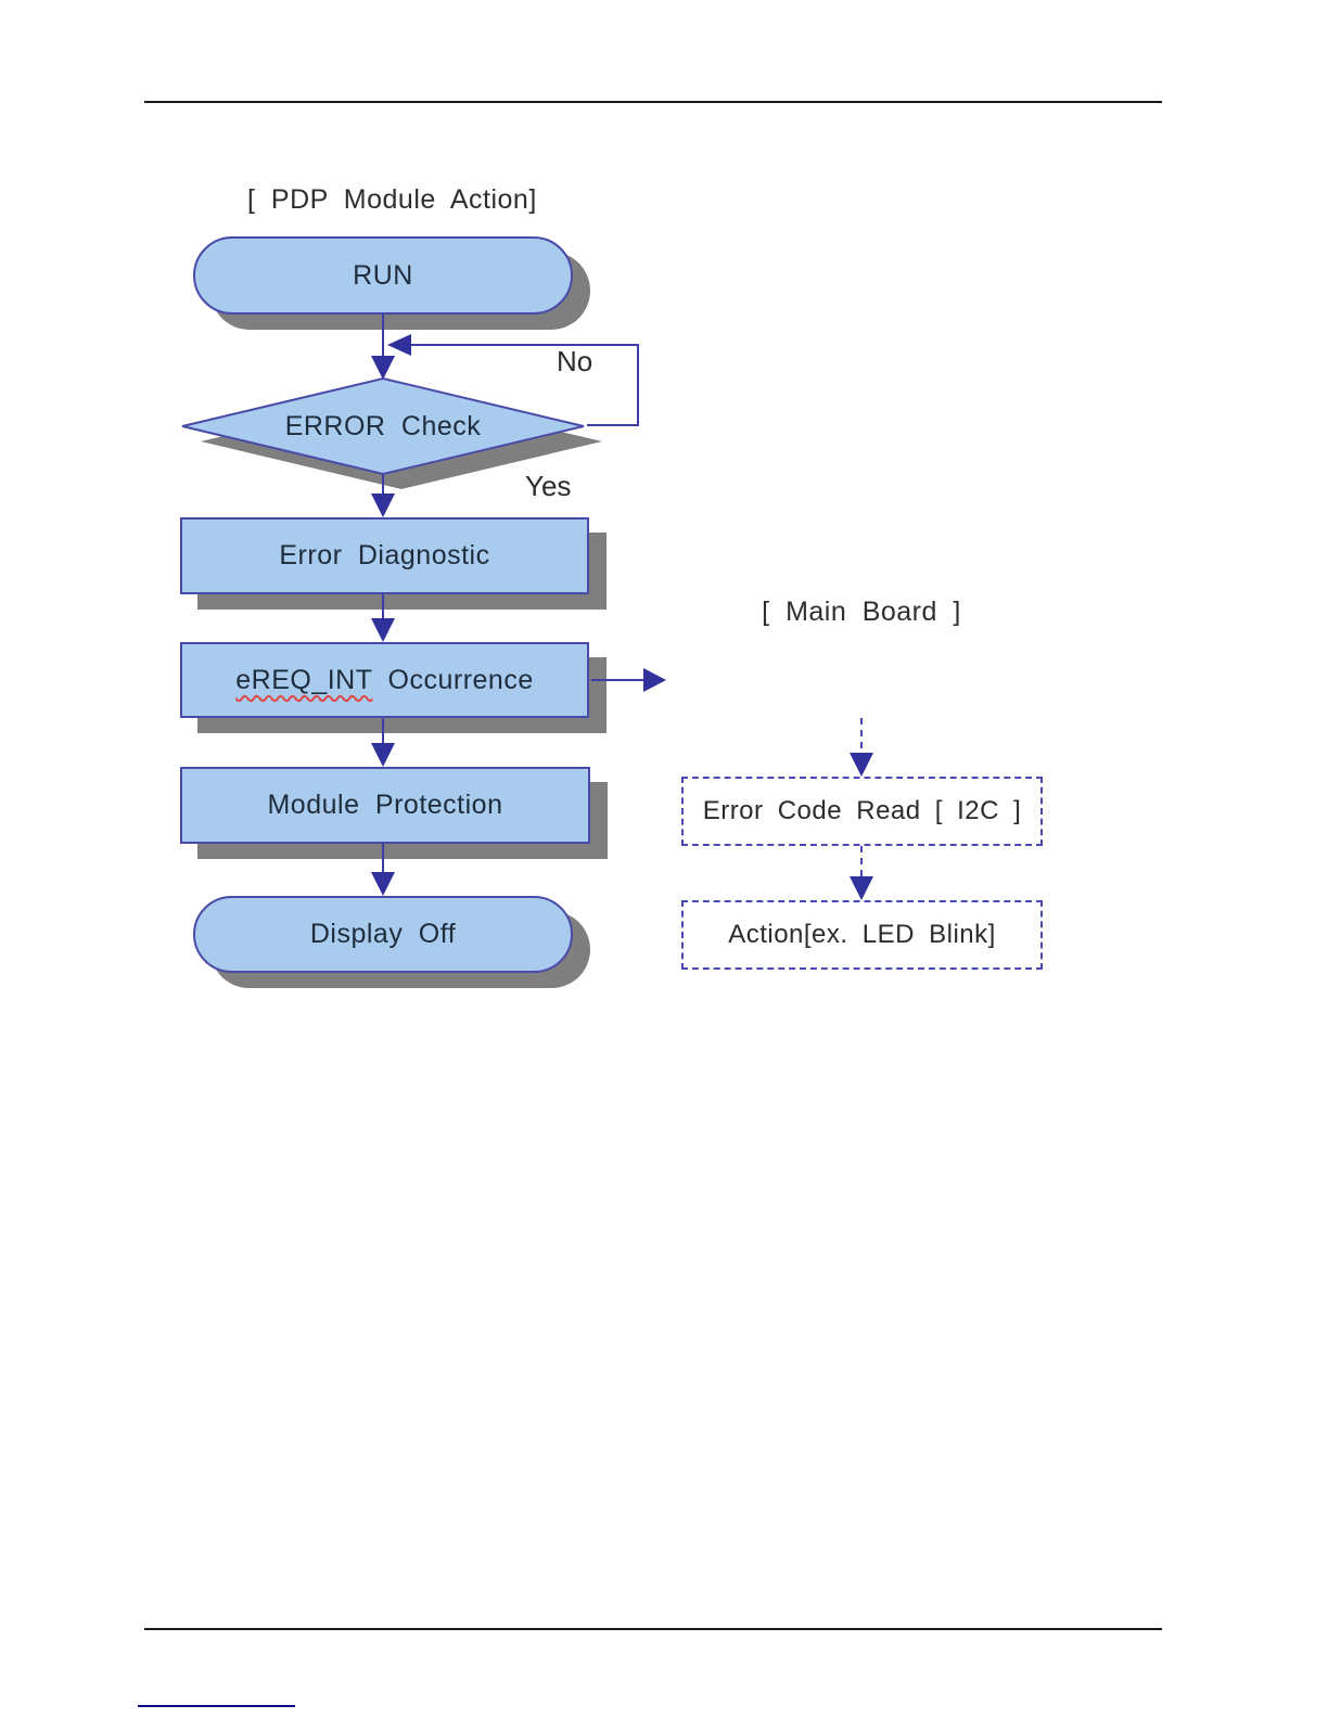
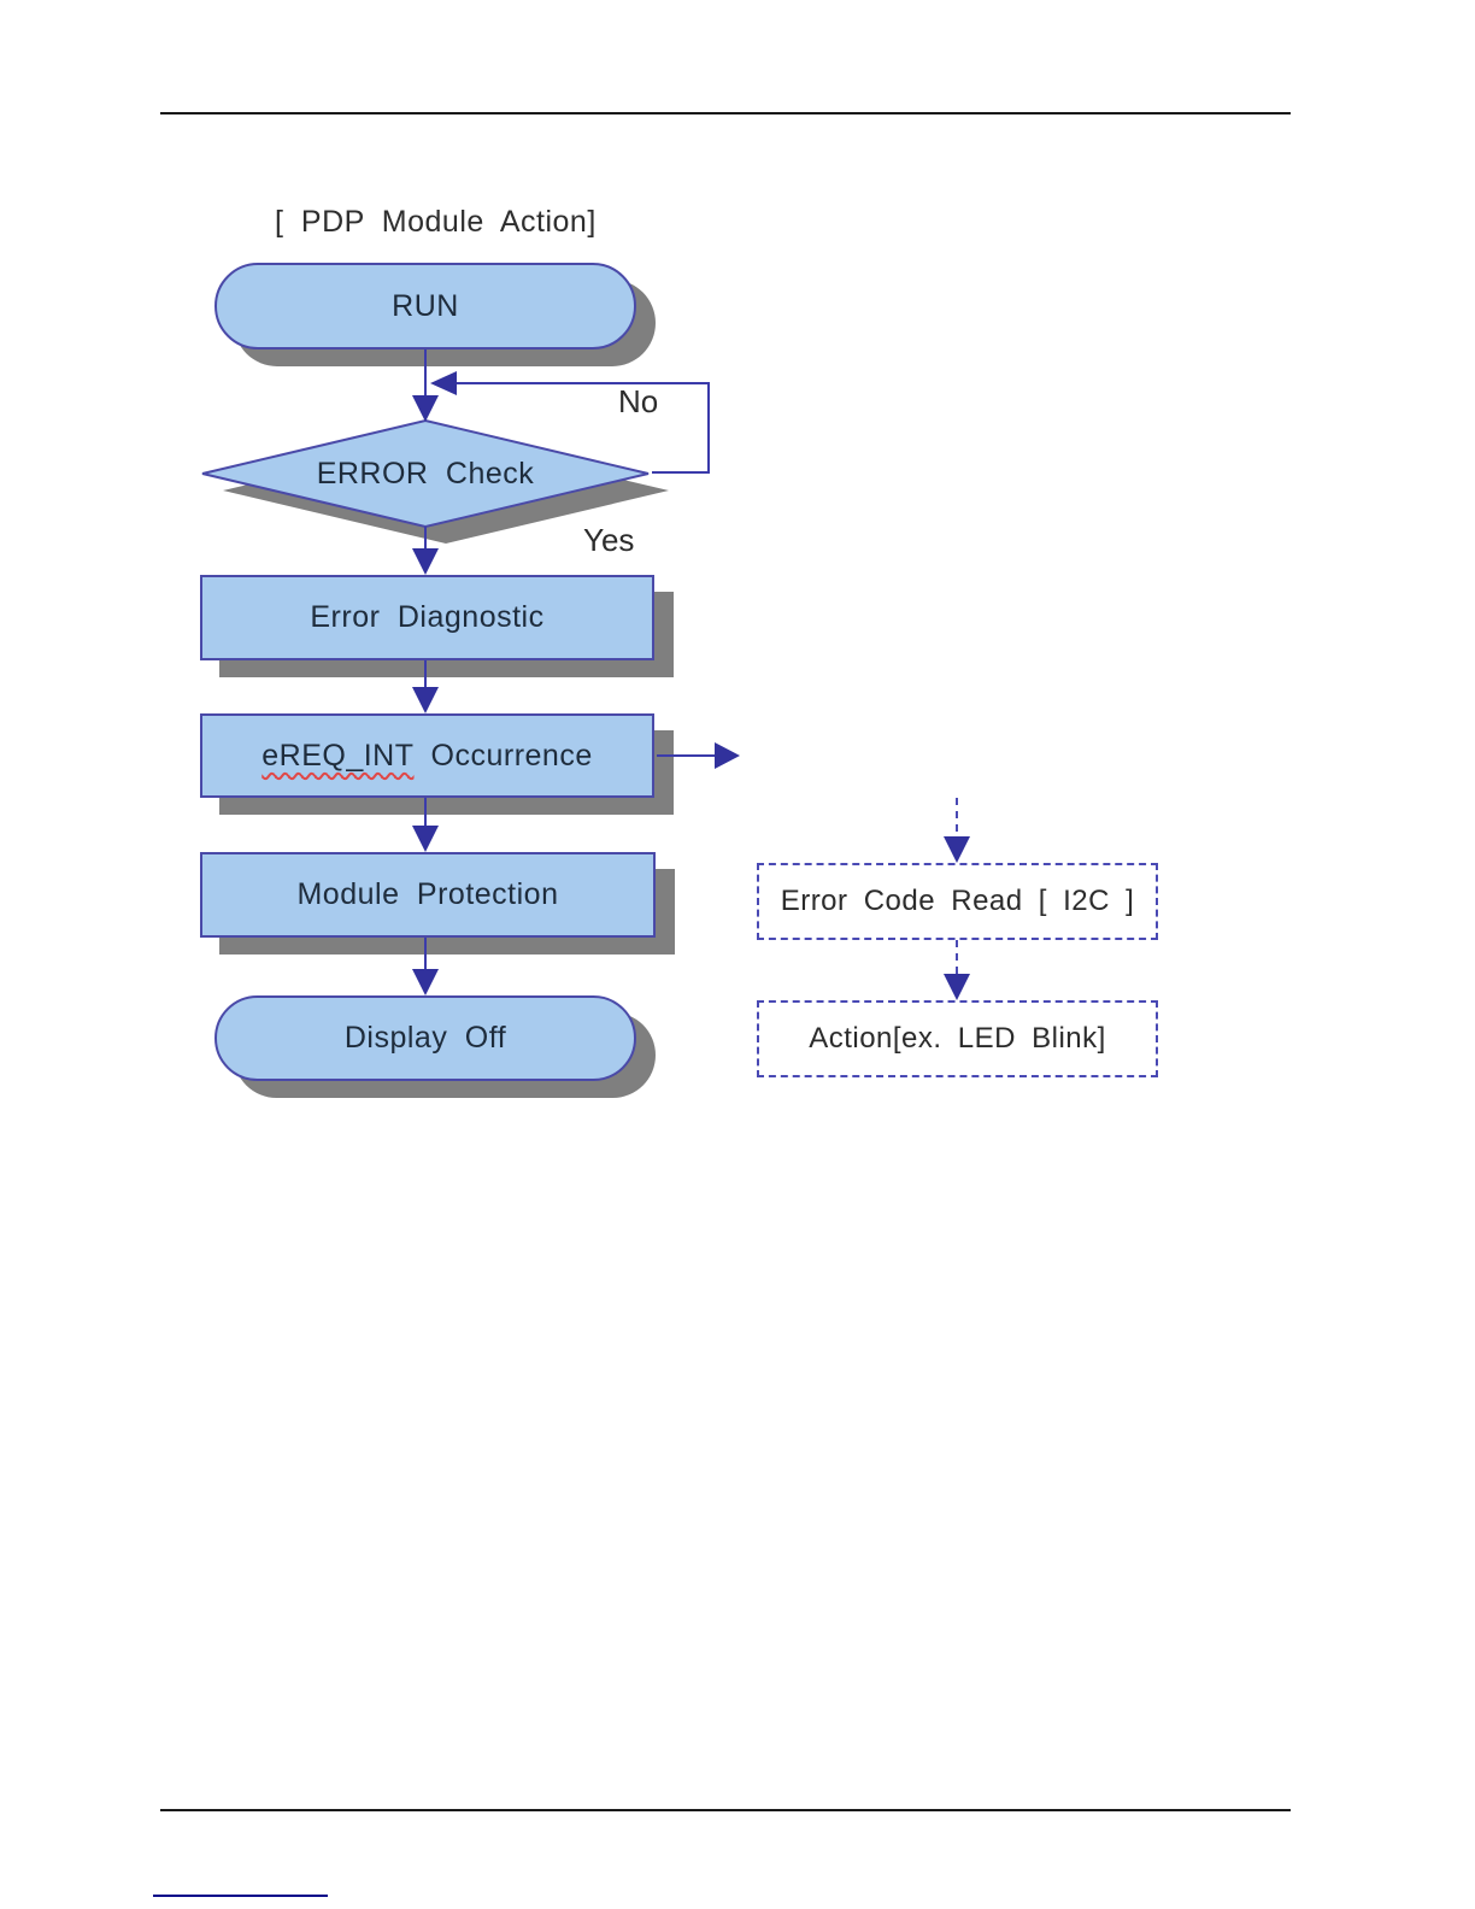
  [ PDP Module Action]
  RUN
  ERROR Check
  No
  Yes
  Error Diagnostic
  eREQ_INT
  Occurrence
  Module Protection
  Display Off
- [ Main Board ]
  Error Code Read [ I2C ]
  Action[ex. LED Blink]
